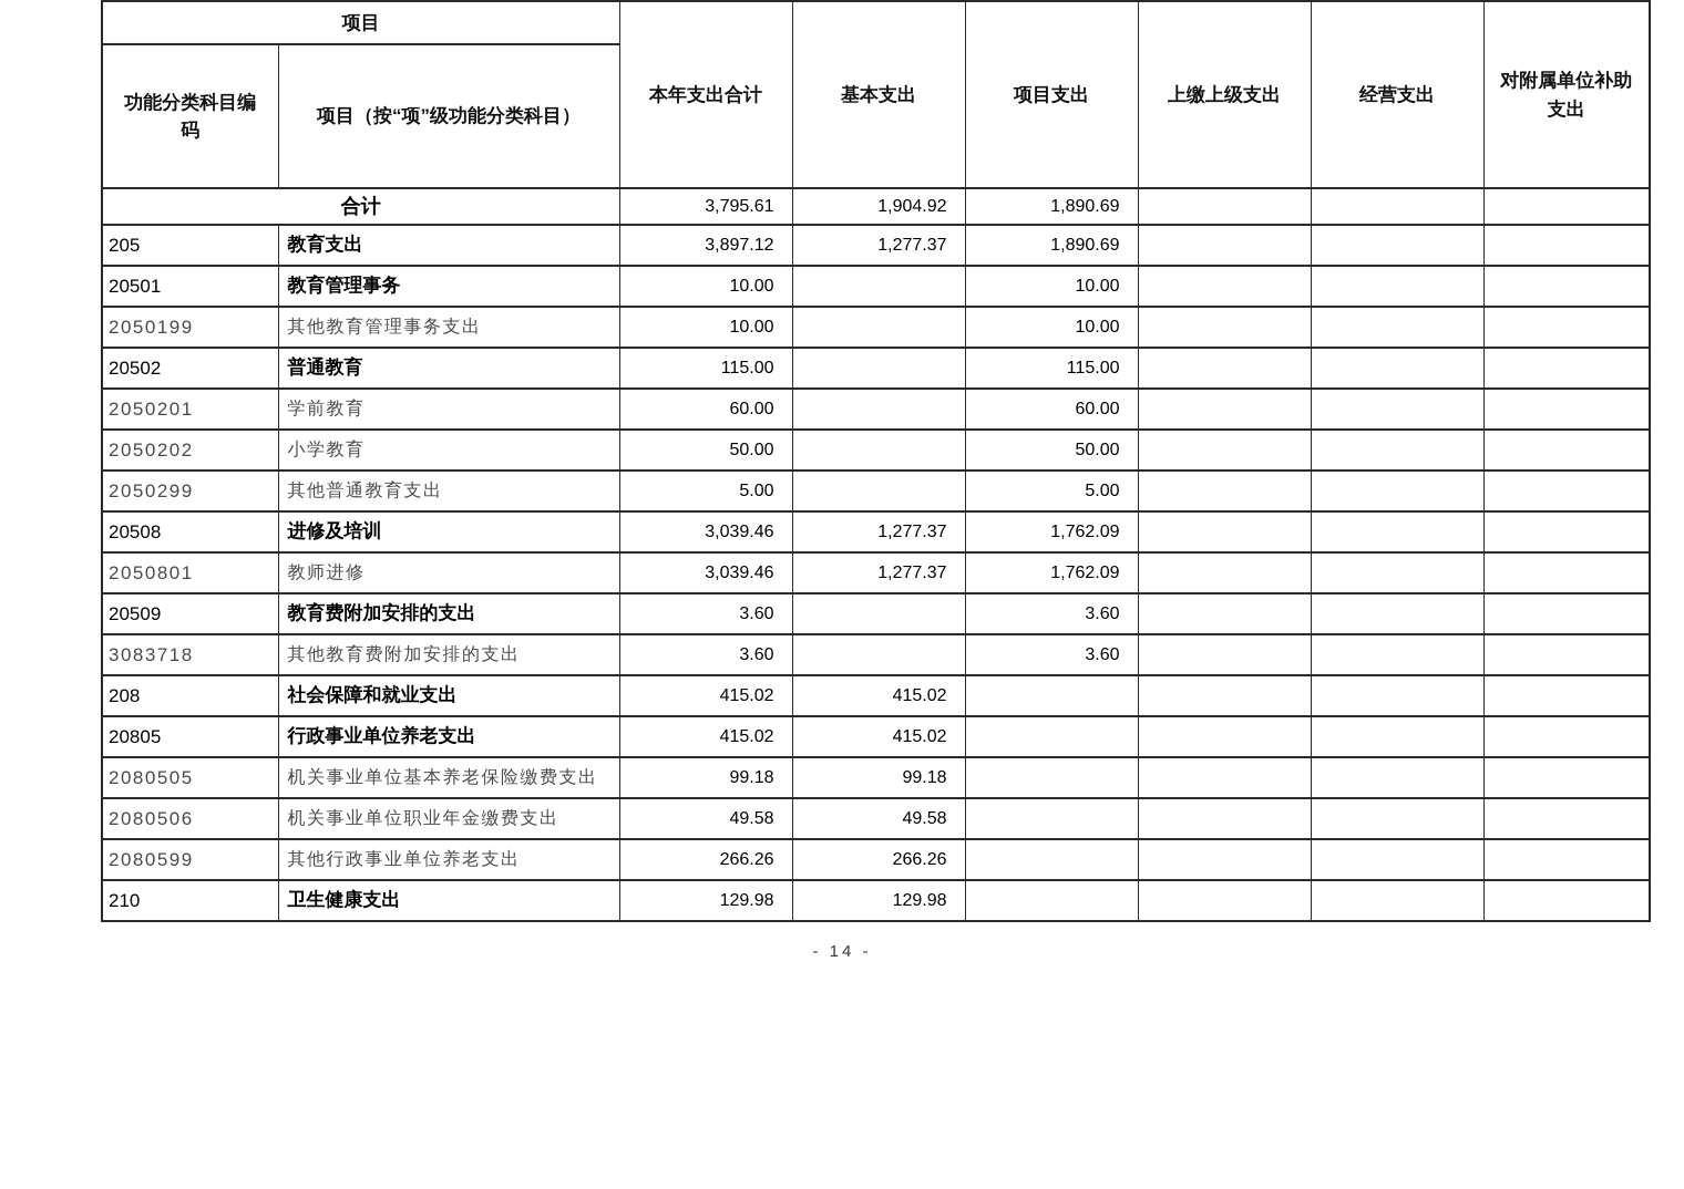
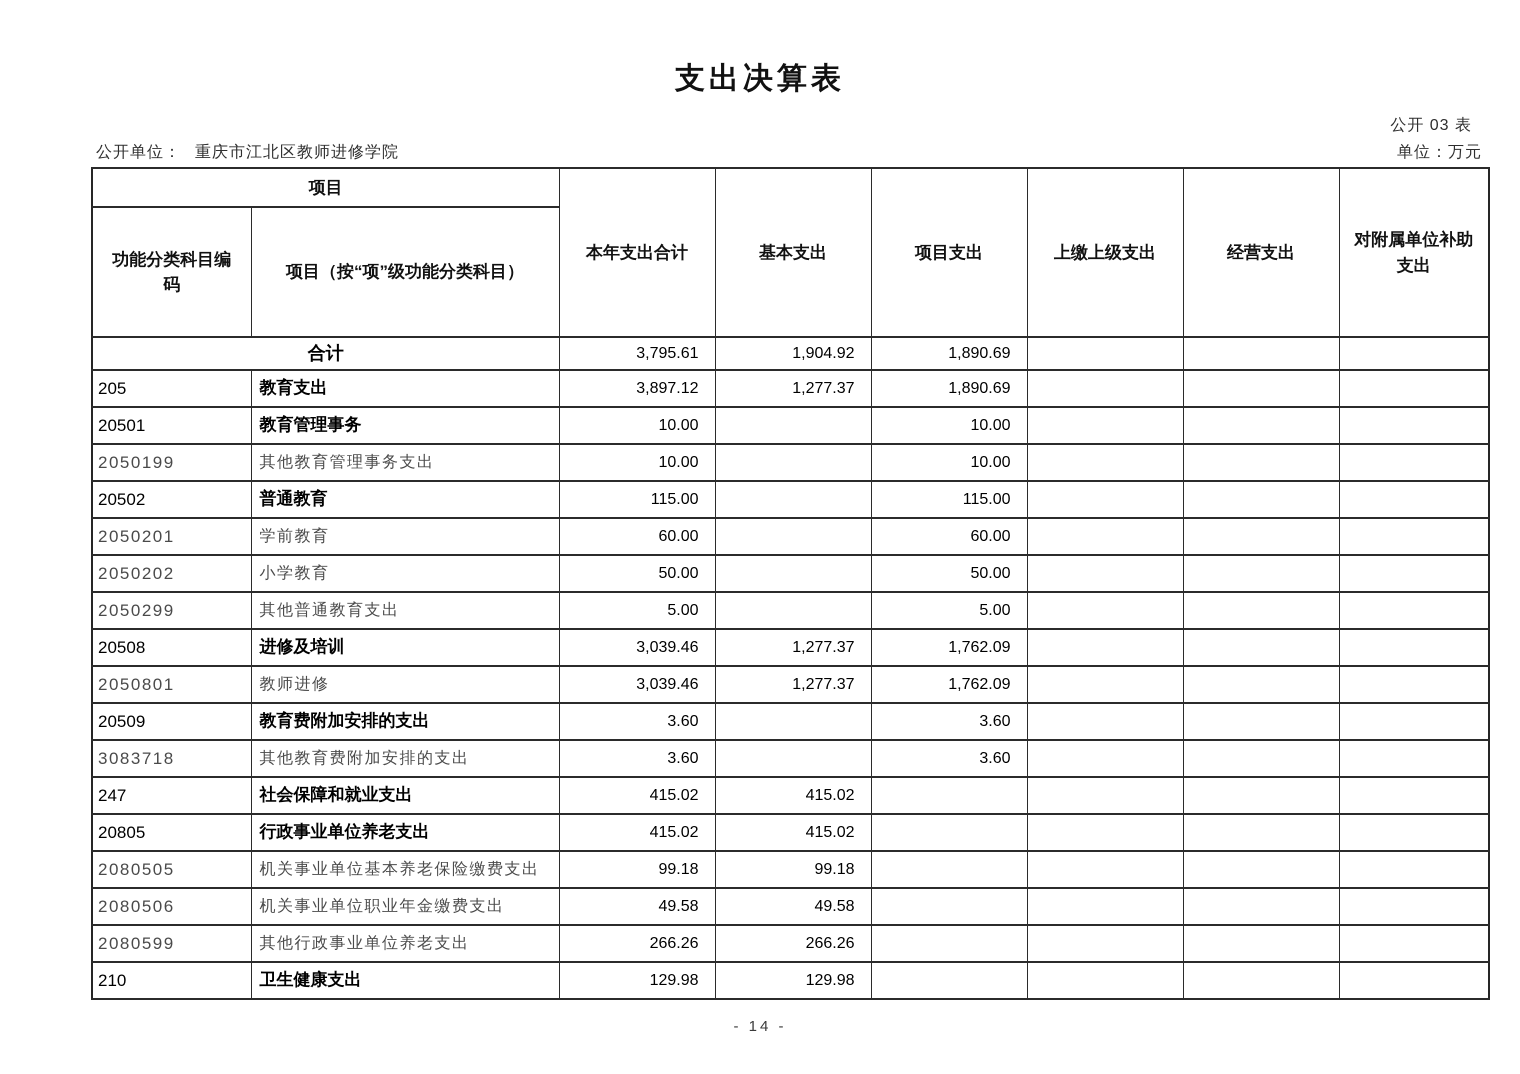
+ 支出决算表
+ 公开 03 表
+ 公开单位： 重庆市江北区教师进修学院
+ 单位：万元
  项目	本年支出合计	基本支出	项目支出	上缴上级支出	经营支出	对附属单位补助支出
  功能分类科目编码	项目（按“项”级功能分类科目）
  合计	3,795.61	1,904.92	1,890.69
  205	教育支出	3,897.12	1,277.37	1,890.69
  20501	教育管理事务	10.00		10.00
  2050199	其他教育管理事务支出	10.00		10.00
  20502	普通教育	115.00		115.00
  2050201	学前教育	60.00		60.00
  2050202	小学教育	50.00		50.00
  2050299	其他普通教育支出	5.00		5.00
  20508	进修及培训	3,039.46	1,277.37	1,762.09
  2050801	教师进修	3,039.46	1,277.37	1,762.09
  20509	教育费附加安排的支出	3.60		3.60
  3083718	其他教育费附加安排的支出	3.60		3.60
- 208	社会保障和就业支出	415.02	415.02
+ 247	社会保障和就业支出	415.02	415.02
  20805	行政事业单位养老支出	415.02	415.02
  2080505	机关事业单位基本养老保险缴费支出	99.18	99.18
  2080506	机关事业单位职业年金缴费支出	49.58	49.58
  2080599	其他行政事业单位养老支出	266.26	266.26
  210	卫生健康支出	129.98	129.98
  - 14 -
